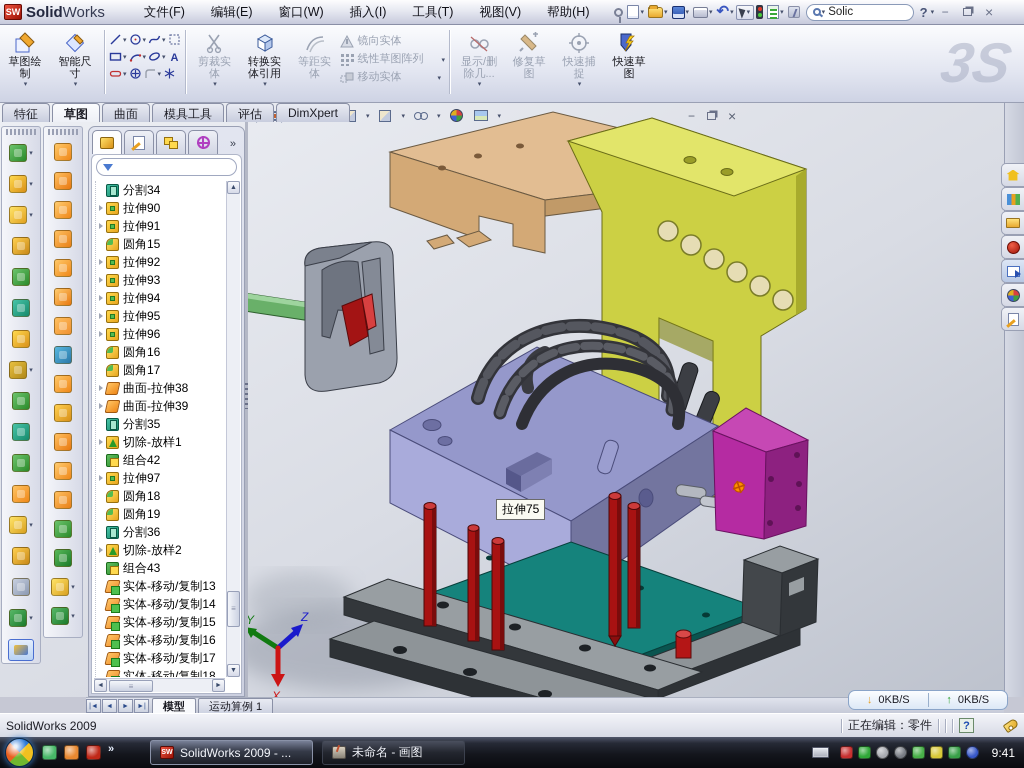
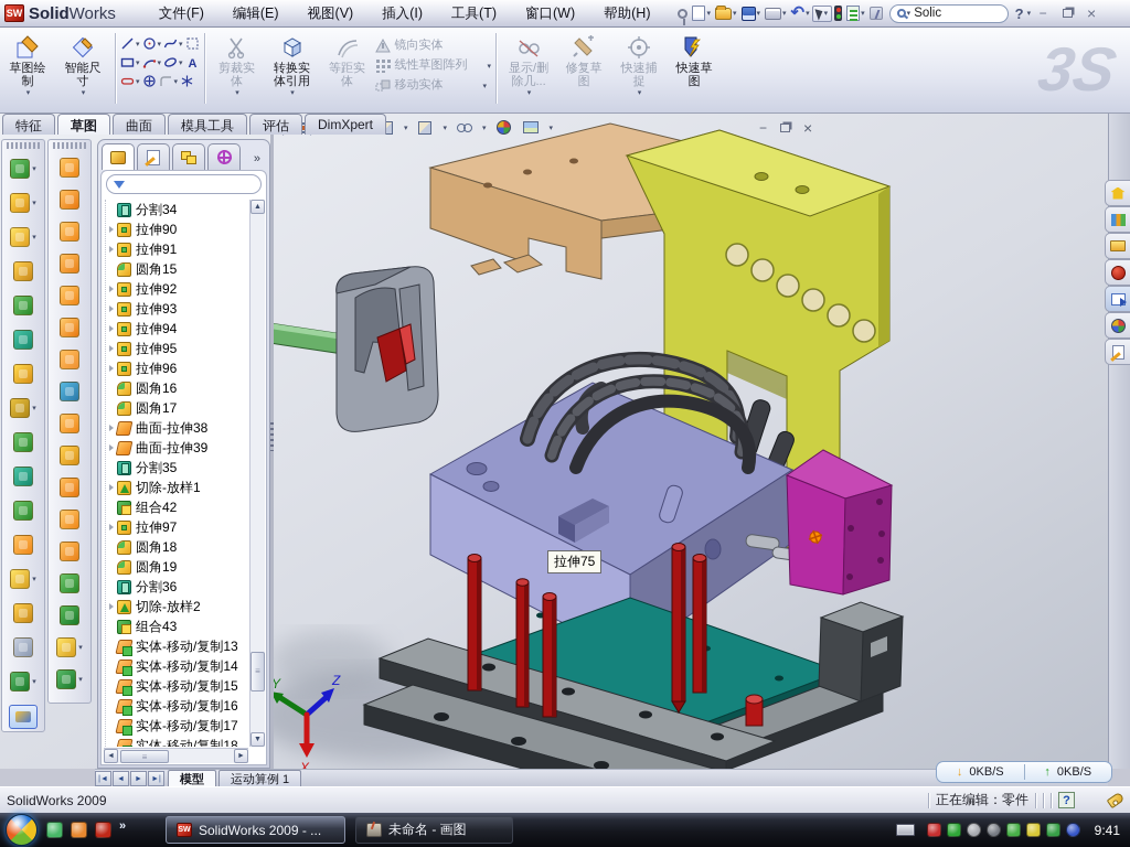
  SW
  SolidWorks
  文件(F)
  编辑(E)
- 窗口(W)
+ 视图(V)
  插入(I)
  工具(T)
- 视图(V)
+ 窗口(W)
  帮助(H)
  ↶
  Solic
  ?
  −
  ×
  草图绘
  制
  智能尺
  寸
  A
  剪裁实
  体
  转换实
  体引用
  等距实
  体
  镜向实体
  线性草图阵列
  移动实体
  显示/删
  除几...
  修复草
  图
  快速捕
  捉
  快速草
  图
  特征
  草图
  曲面
  模具工具
  评估
  DimXpert
  Y
  Z
  X
  −
  ×
  拉伸75
  »
  分割34
  拉伸90
  拉伸91
  圆角15
  拉伸92
  拉伸93
  拉伸94
  拉伸95
  拉伸96
  圆角16
  圆角17
  曲面-拉伸38
  曲面-拉伸39
  分割35
  切除-放样1
  组合42
  拉伸97
  圆角18
  圆角19
  分割36
  切除-放样2
  组合43
  实体-移动/复制13
  实体-移动/复制14
  实体-移动/复制15
  实体-移动/复制16
  实体-移动/复制17
  实体-移动/复制18
  ≡
  ↓
  0KB/S
  ↑
  0KB/S
  模型
  运动算例 1
  SolidWorks 2009
  正在编辑：零件
  ?
  »
  9:41
  SolidWorks 2009 - ...
  未命名 - 画图
